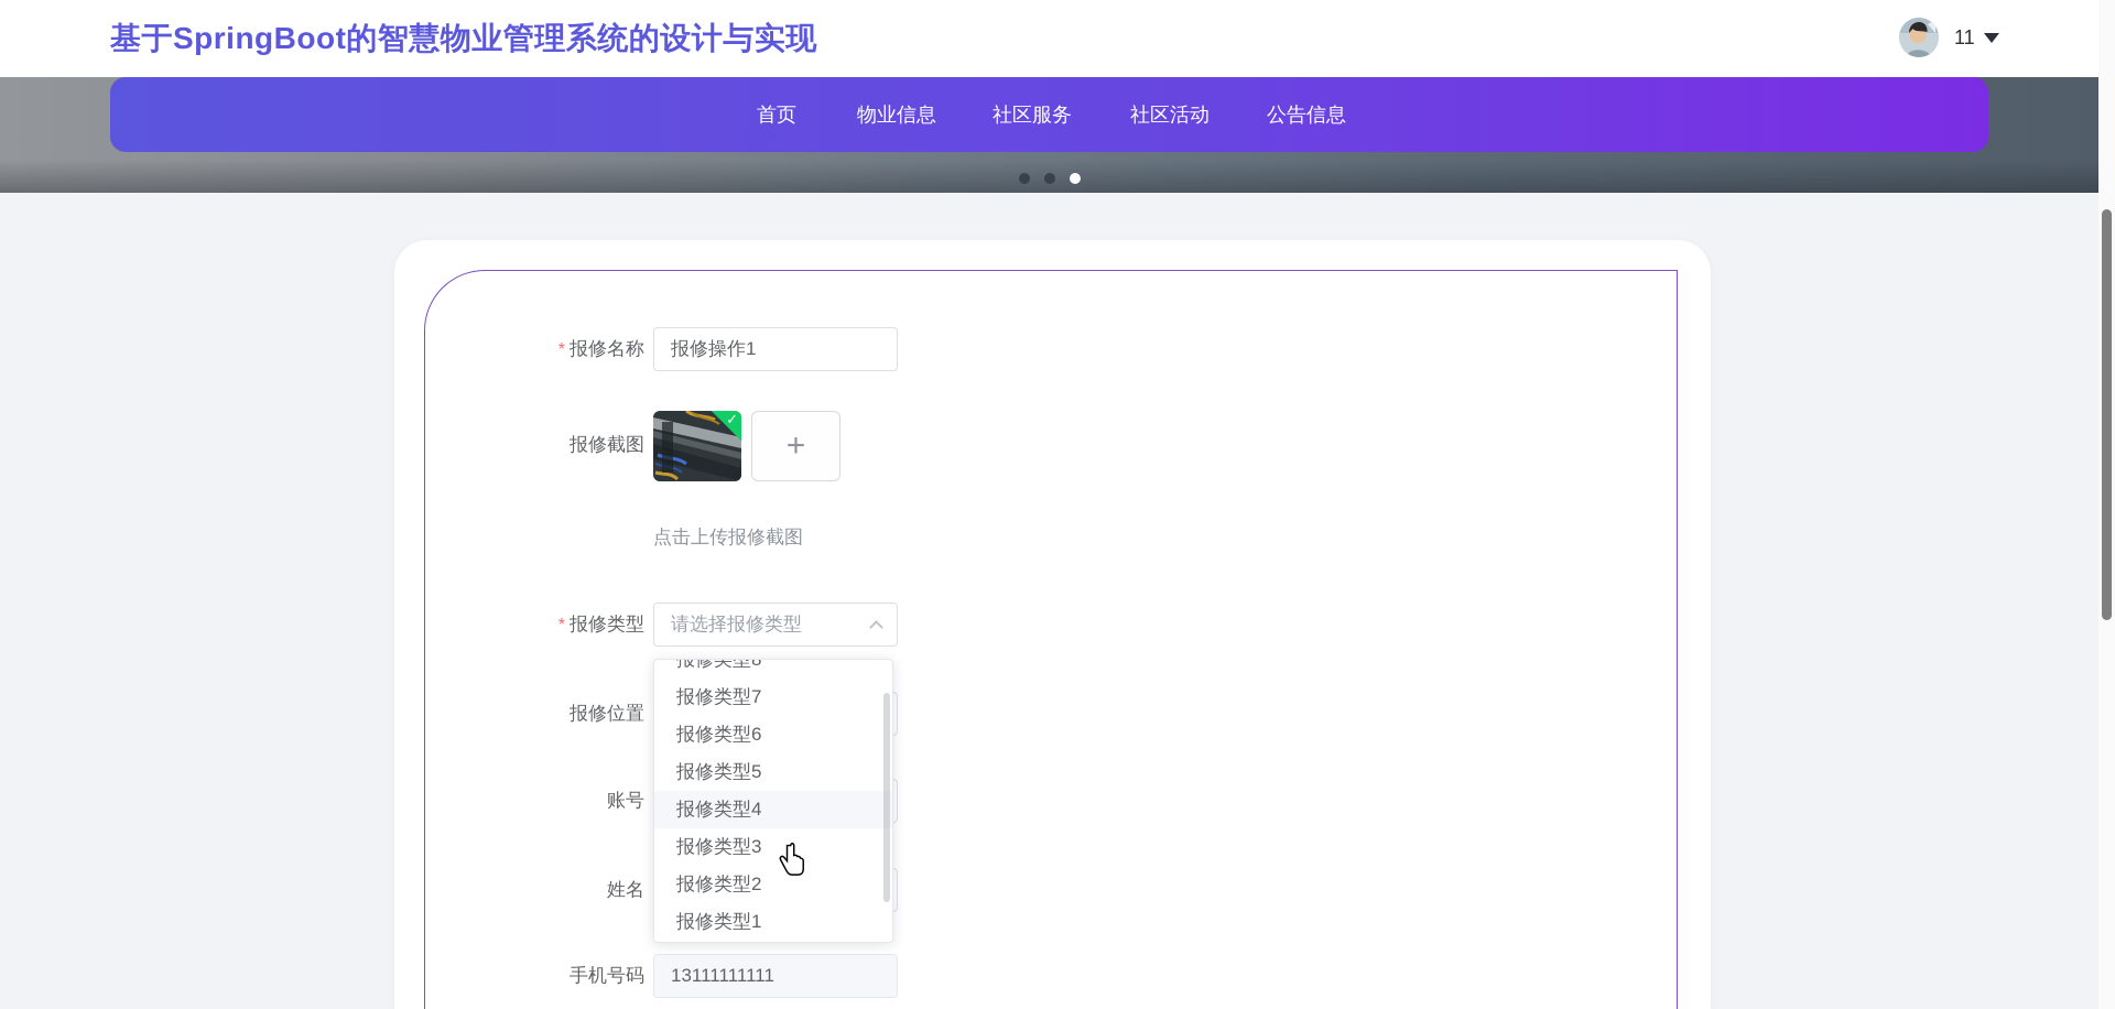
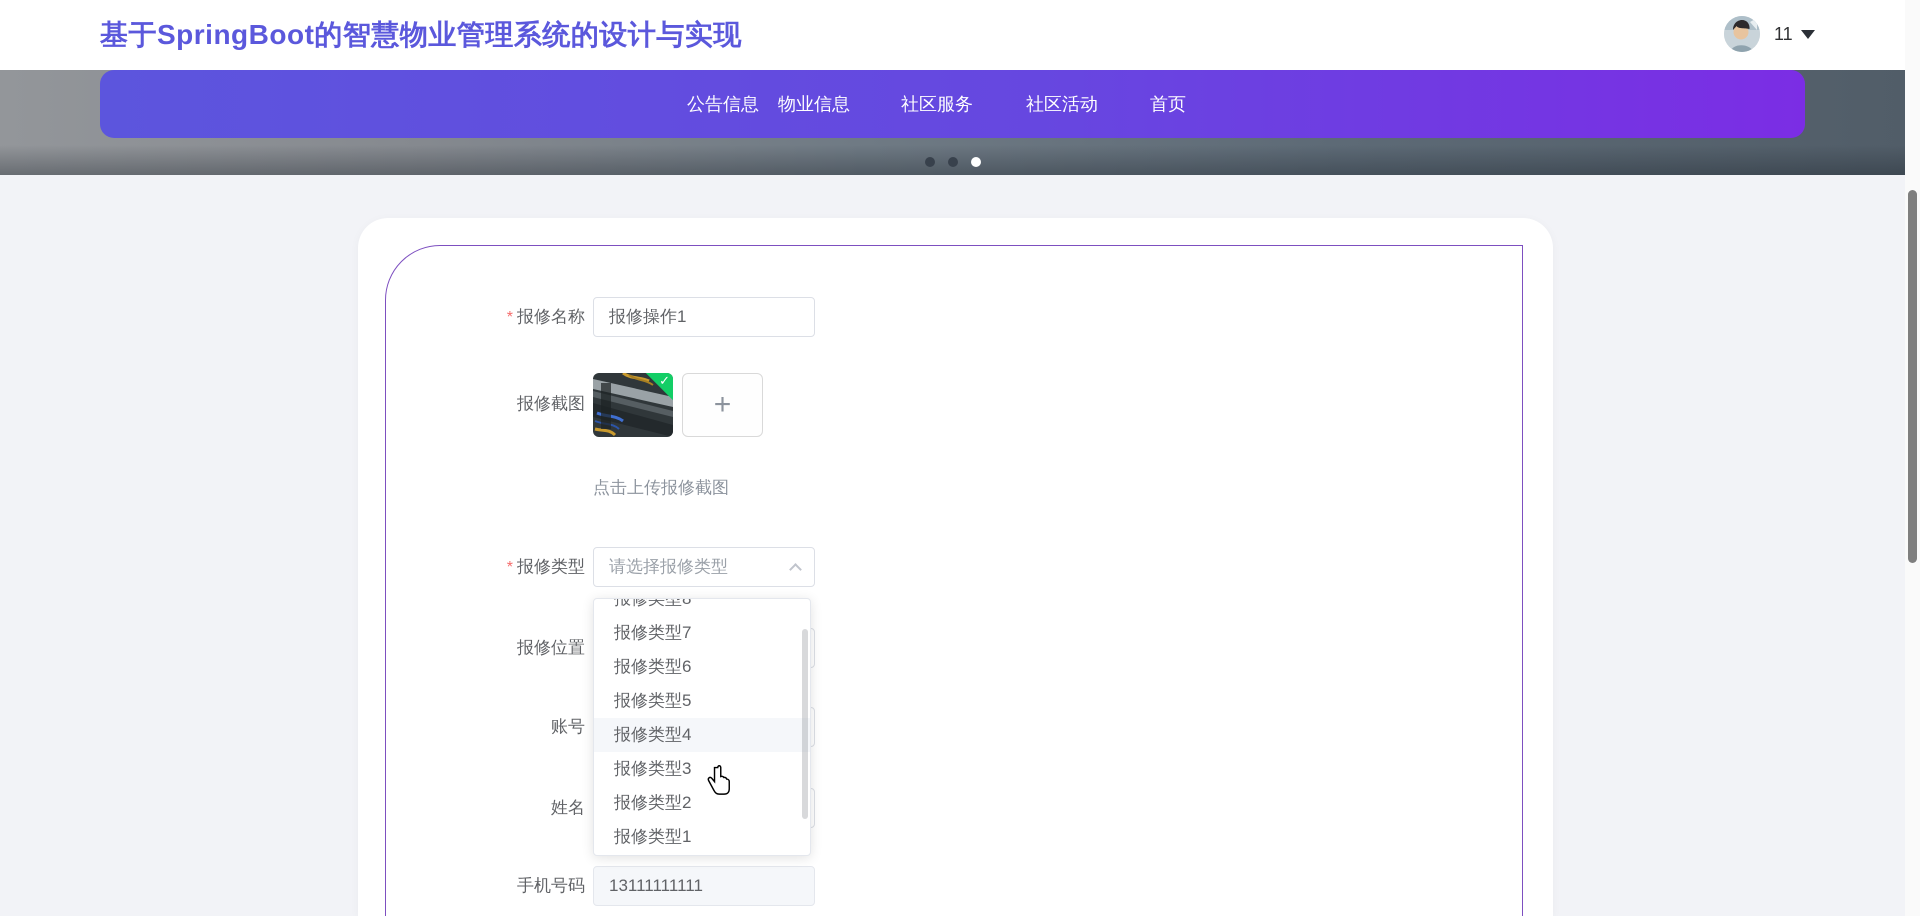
  基于SpringBoot的智慧物业管理系统的设计与实现
  11
- 首页
+ 公告信息
  物业信息
  社区服务
  社区活动
- 公告信息
+ 首页
  * 报修名称
  报修操作1
  报修截图
  ✓
  +
  点击上传报修截图
  * 报修类型
  请选择报修类型
  报修位置
  账号
  姓名
  手机号码
  13111111111
  报修类型8
  报修类型7
  报修类型6
  报修类型5
  报修类型4
  报修类型3
  报修类型2
  报修类型1
